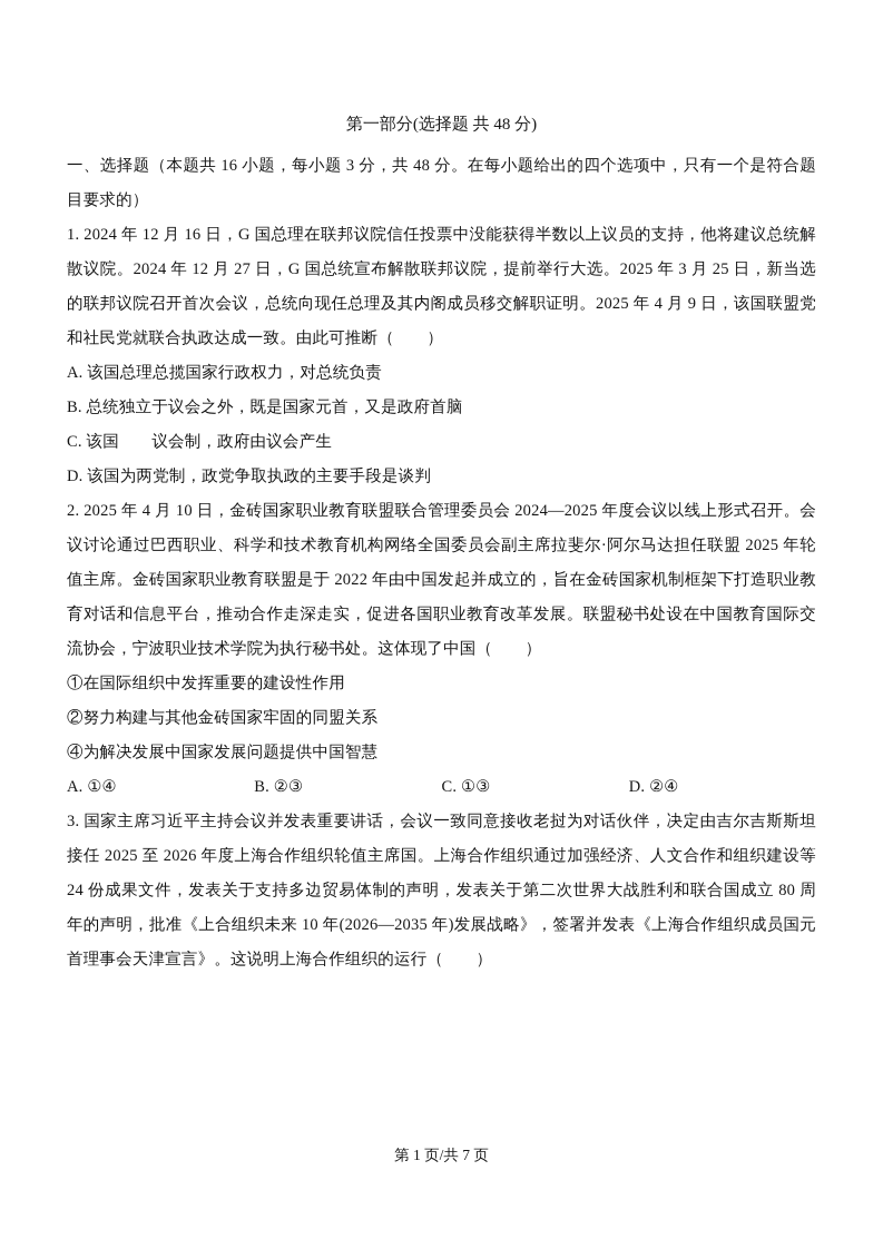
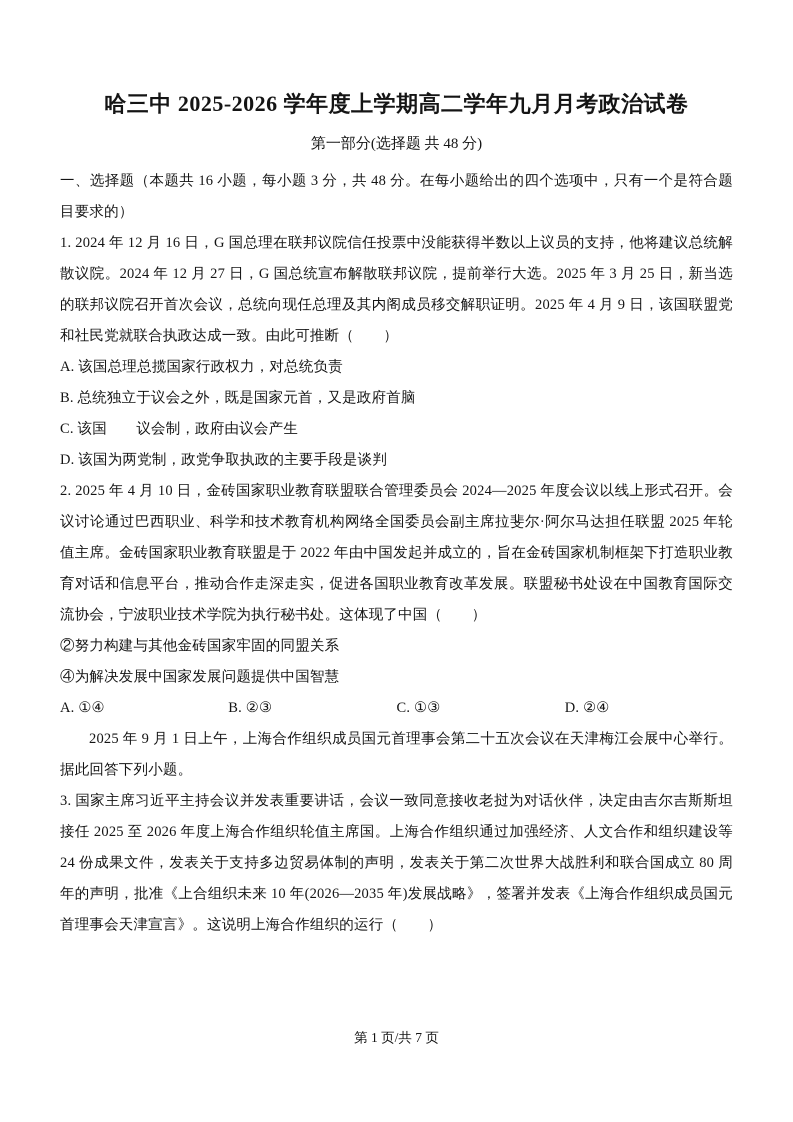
+ 哈三中 2025-2026 学年度上学期高二学年九月月考政治试卷
  第一部分(选择题 共 48 分)
  一、选择题（本题共 16 小题，每小题 3 分，共 48 分。在每小题给出的四个选项中，只有一个是符合题目要求的）
  1. 2024 年 12 月 16 日，G 国总理在联邦议院信任投票中没能获得半数以上议员的支持，他将建议总统解散议院。2024 年 12 月 27 日，G 国总统宣布解散联邦议院，提前举行大选。2025 年 3 月 25 日，新当选的联邦议院召开首次会议，总统向现任总理及其内阁成员移交解职证明。2025 年 4 月 9 日，该国联盟党和社民党就联合执政达成一致。由此可推断（ ）
  A. 该国总理总揽国家行政权力，对总统负责
  B. 总统独立于议会之外，既是国家元首，又是政府首脑
  C. 该国 议会制，政府由议会产生
  D. 该国为两党制，政党争取执政的主要手段是谈判
  2. 2025 年 4 月 10 日，金砖国家职业教育联盟联合管理委员会 2024—2025 年度会议以线上形式召开。会议讨论通过巴西职业、科学和技术教育机构网络全国委员会副主席拉斐尔·阿尔马达担任联盟 2025 年轮值主席。金砖国家职业教育联盟是于 2022 年由中国发起并成立的，旨在金砖国家机制框架下打造职业教育对话和信息平台，推动合作走深走实，促进各国职业教育改革发展。联盟秘书处设在中国教育国际交流协会，宁波职业技术学院为执行秘书处。这体现了中国（ ）
- ①在国际组织中发挥重要的建设性作用
  ②努力构建与其他金砖国家牢固的同盟关系
  ④为解决发展中国家发展问题提供中国智慧
  A. ①④
  B. ②③
  C. ①③
  D. ②④
+ 2025 年 9 月 1 日上午，上海合作组织成员国元首理事会第二十五次会议在天津梅江会展中心举行。据此回答下列小题。
  3. 国家主席习近平主持会议并发表重要讲话，会议一致同意接收老挝为对话伙伴，决定由吉尔吉斯斯坦接任 2025 至 2026 年度上海合作组织轮值主席国。上海合作组织通过加强经济、人文合作和组织建设等 24 份成果文件，发表关于支持多边贸易体制的声明，发表关于第二次世界大战胜利和联合国成立 80 周年的声明，批准《上合组织未来 10 年(2026—2035 年)发展战略》，签署并发表《上海合作组织成员国元首理事会天津宣言》。这说明上海合作组织的运行（ ）
  第 1 页/共 7 页
